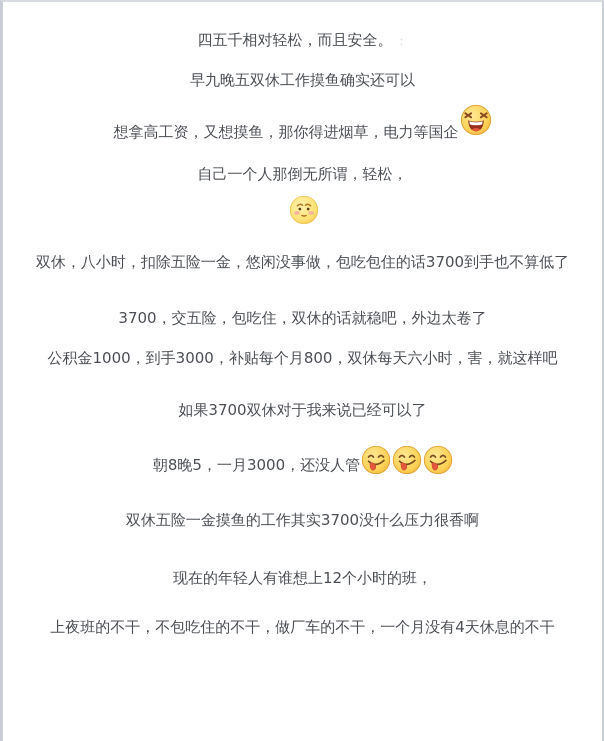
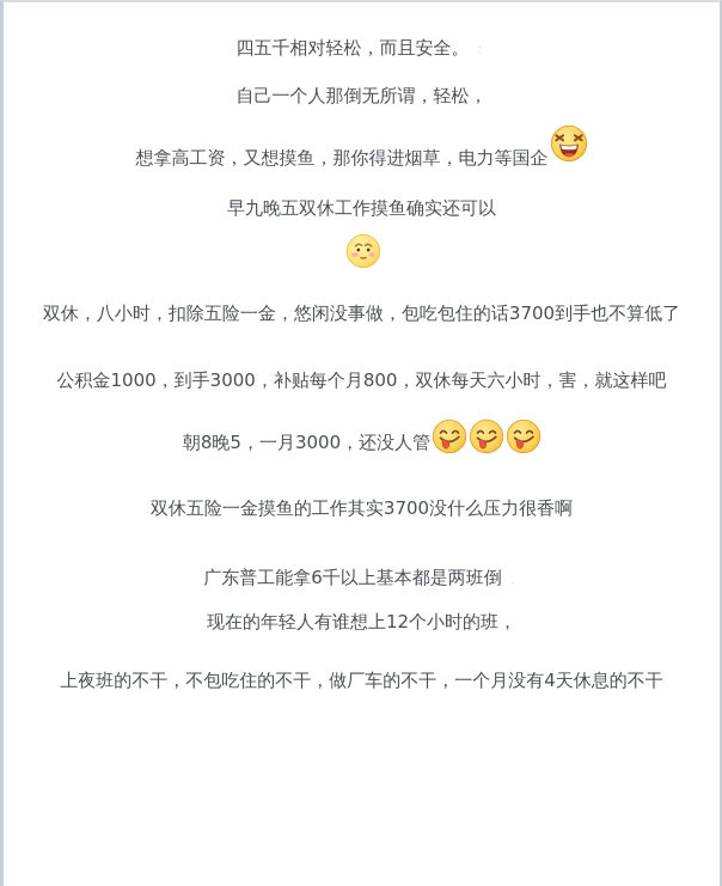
  四五千相对轻松，而且安全。 ：
- 早九晚五双休工作摸鱼确实还可以
+ 自己一个人那倒无所谓，轻松，
  想拿高工资，又想摸鱼，那你得进烟草，电力等国企
- 自己一个人那倒无所谓，轻松，
+ 早九晚五双休工作摸鱼确实还可以
  双休，八小时，扣除五险一金，悠闲没事做，包吃包住的话3700到手也不算低了
- 3700，交五险，包吃住，双休的话就稳吧，外边太卷了
  公积金1000，到手3000，补贴每个月800，双休每天六小时，害，就这样吧
- 如果3700双休对于我来说已经可以了
  朝8晚5，一月3000，还没人管
  双休五险一金摸鱼的工作其实3700没什么压力很香啊
+ 广东普工能拿6千以上基本都是两班倒 ，
  现在的年轻人有谁想上12个小时的班，
  上夜班的不干，不包吃住的不干，做厂车的不干，一个月没有4天休息的不干
